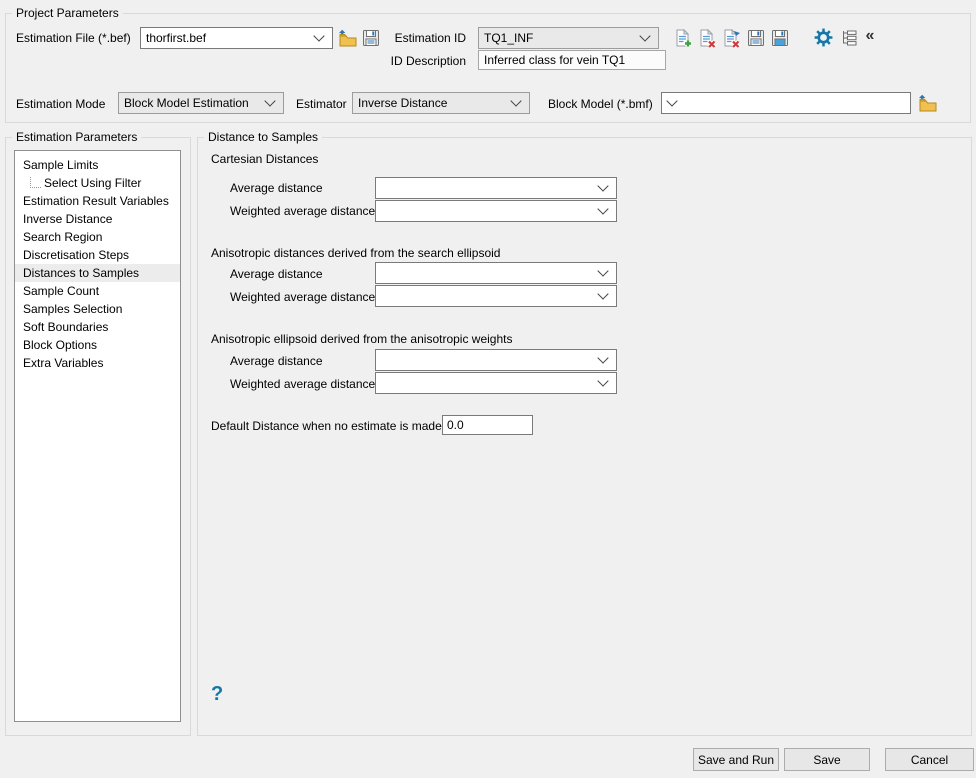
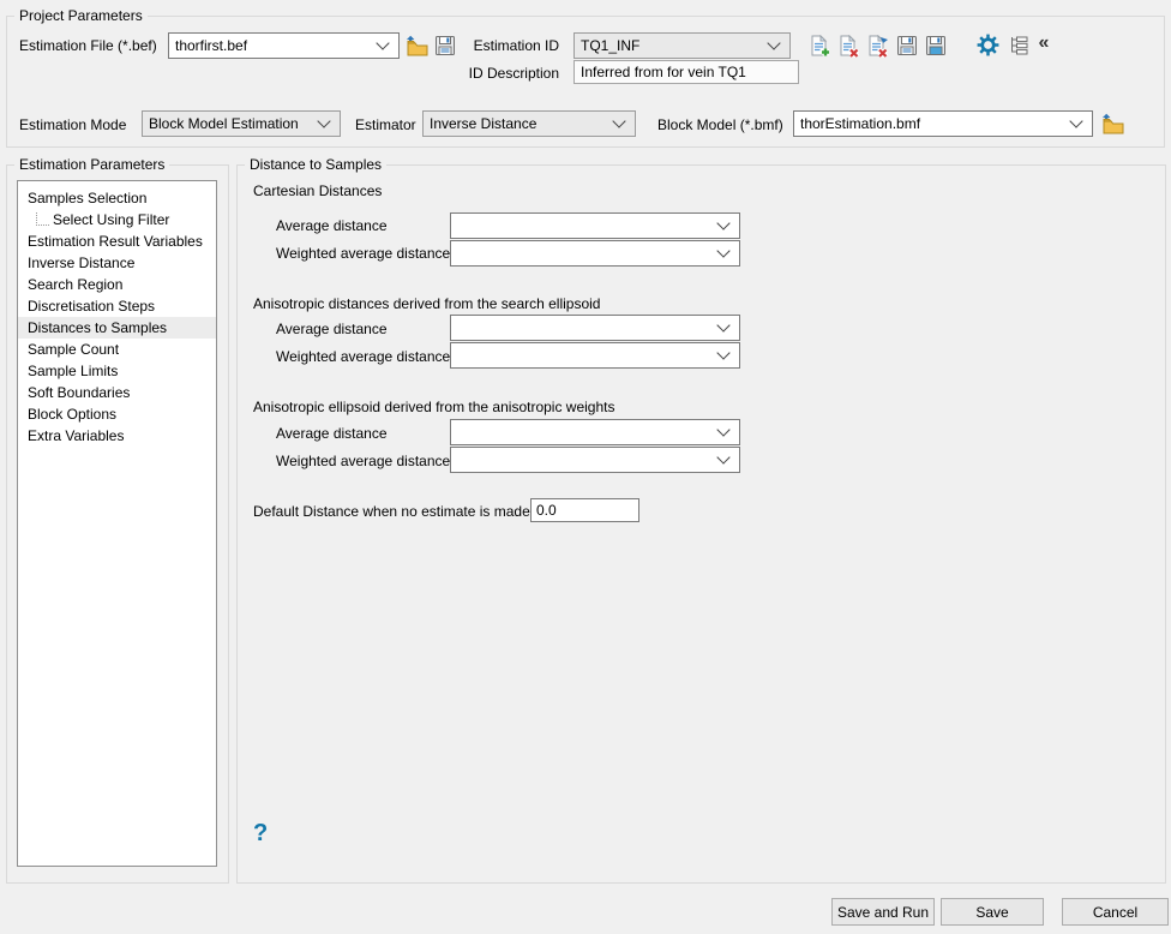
  Project Parameters
  Estimation Parameters
  Distance to Samples
  Estimation File (*.bef)
  thorfirst.bef
  Estimation ID
  TQ1_INF
  ID Description
- Inferred class for vein TQ1
+ Inferred from for vein TQ1
  «
  Estimation Mode
  Block Model Estimation
  Estimator
  Inverse Distance
  Block Model (*.bmf)
+ thorEstimation.bmf
- Sample Limits
+ Samples Selection
  Select Using Filter
  Estimation Result Variables
  Inverse Distance
  Search Region
  Discretisation Steps
  Distances to Samples
  Sample Count
- Samples Selection
+ Sample Limits
  Soft Boundaries
  Block Options
  Extra Variables
  Cartesian Distances
  Average distance
  Weighted average distance
  Anisotropic distances derived from the search ellipsoid
  Average distance
  Weighted average distance
  Anisotropic ellipsoid derived from the anisotropic weights
  Average distance
  Weighted average distance
  Default Distance when no estimate is made
  0.0
  ?
  Save and Run
  Save
  Cancel
